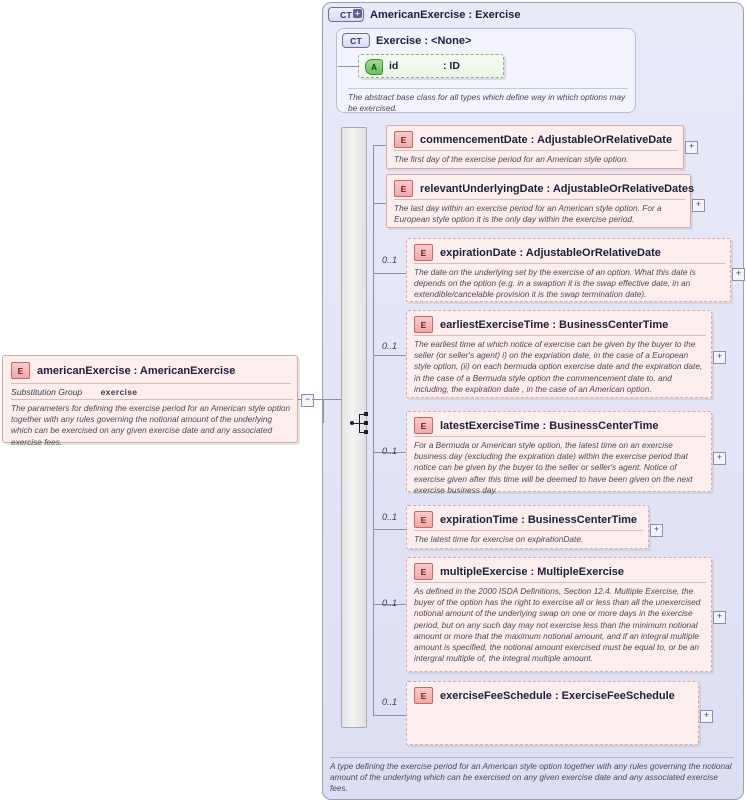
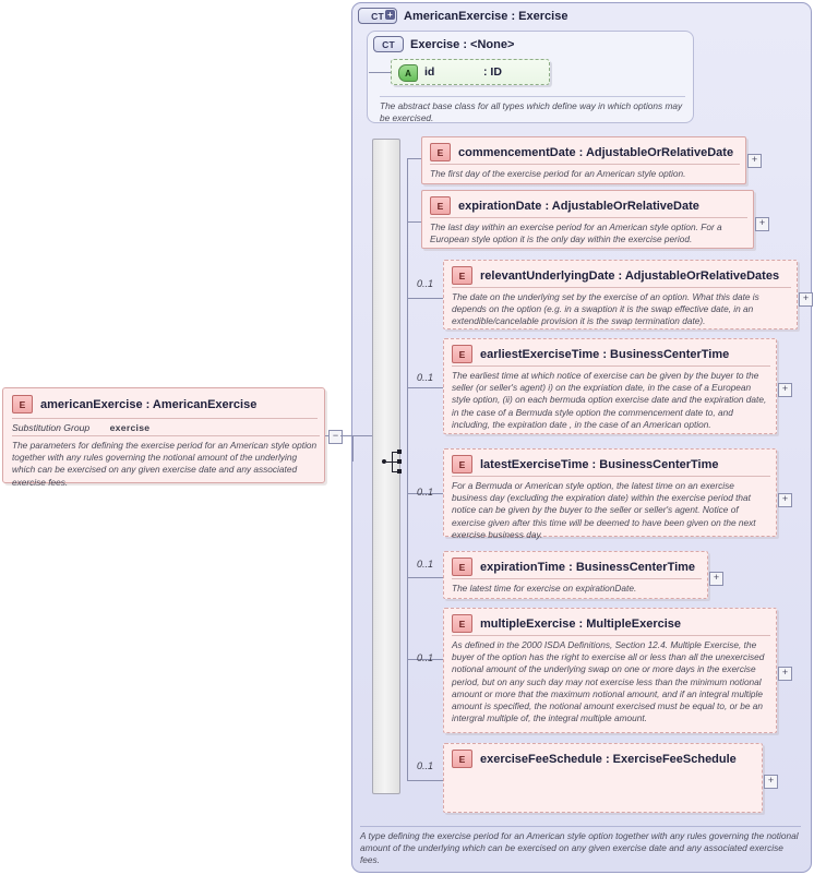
  CT
  +
  AmericanExercise : Exercise
  CT
  Exercise : <None>
  A
  id
  : ID
  The abstract base class for all types which define way in which options may be exercised.
  E
  americanExercise : AmericanExercise
  Substitution Group exercise
  The parameters for defining the exercise period for an American style option together with any rules governing the notional amount of the underlying which can be exercised on any given exercise date and any associated exercise fees.
  −
  E
  commencementDate : AdjustableOrRelativeDate
  The first day of the exercise period for an American style option.
  +
  E
- relevantUnderlyingDate : AdjustableOrRelativeDates
+ expirationDate : AdjustableOrRelativeDate
  The last day within an exercise period for an American style option. For a European style option it is the only day within the exercise period.
  +
  0..1
  E
- expirationDate : AdjustableOrRelativeDate
+ relevantUnderlyingDate : AdjustableOrRelativeDates
  The date on the underlying set by the exercise of an option. What this date is depends on the option (e.g. in a swaption it is the swap effective date, in an extendible/cancelable provision it is the swap termination date).
  +
  0..1
  E
  earliestExerciseTime : BusinessCenterTime
  The earliest time at which notice of exercise can be given by the buyer to the seller (or seller's agent) i) on the expriation date, in the case of a European style option, (ii) on each bermuda option exercise date and the expiration date, in the case of a Bermuda style option the commencement date to, and including, the expiration date , in the case of an American option.
  +
  0..1
  E
  latestExerciseTime : BusinessCenterTime
  For a Bermuda or American style option, the latest time on an exercise business day (excluding the expiration date) within the exercise period that notice can be given by the buyer to the seller or seller's agent. Notice of exercise given after this time will be deemed to have been given on the next exercise business day.
  +
  0..1
  E
  expirationTime : BusinessCenterTime
  The latest time for exercise on expirationDate.
  +
  0..1
  E
  multipleExercise : MultipleExercise
  As defined in the 2000 ISDA Definitions, Section 12.4. Multiple Exercise, the buyer of the option has the right to exercise all or less than all the unexercised notional amount of the underlying swap on one or more days in the exercise period, but on any such day may not exercise less than the minimum notional amount or more that the maximum notional amount, and if an integral multiple amount is specified, the notional amount exercised must be equal to, or be an intergral multiple of, the integral multiple amount.
  +
  0..1
  E
  exerciseFeeSchedule : ExerciseFeeSchedule
  +
  A type defining the exercise period for an American style option together with any rules governing the notional amount of the underlying which can be exercised on any given exercise date and any associated exercise fees.
